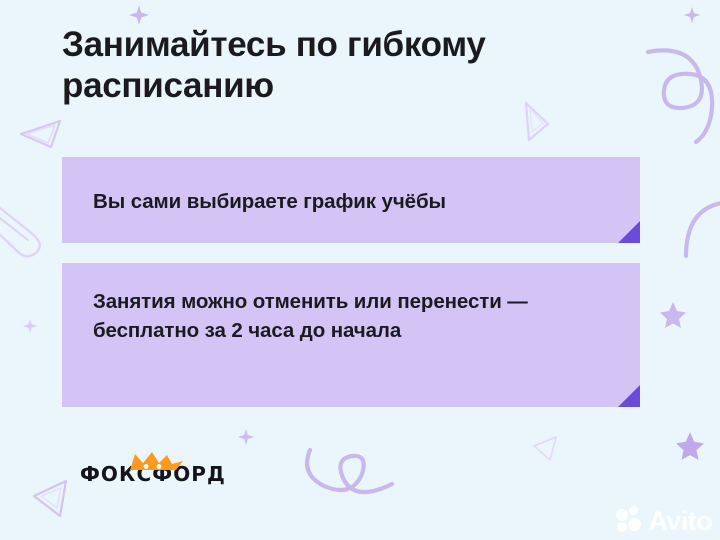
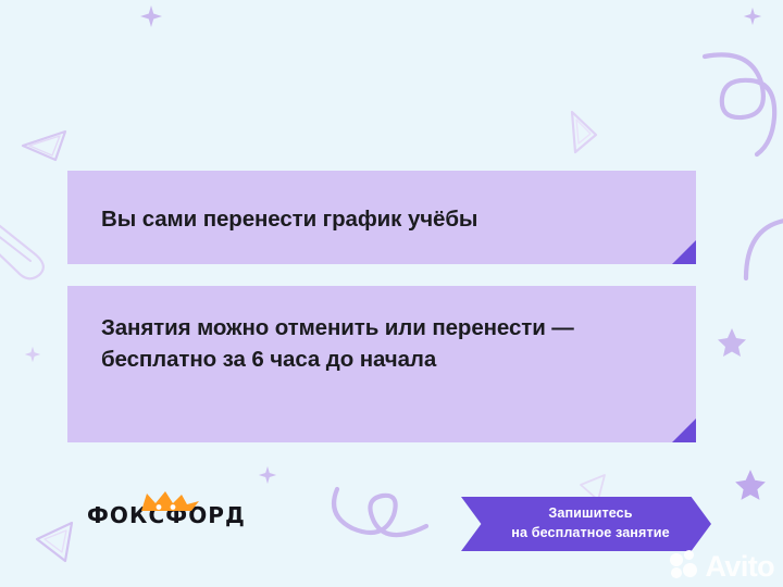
- Занимайтесь по гибкому расписанию
- Вы сами выбираете график учёбы
+ Вы сами перенести график учёбы
- Занятия можно отменить или перенести — бесплатно за 2 часа до начала
+ Занятия можно отменить или перенести — бесплатно за 6 часа до начала
  ФОКСФОРД
+ Запишитесь
+ на бесплатное занятие
